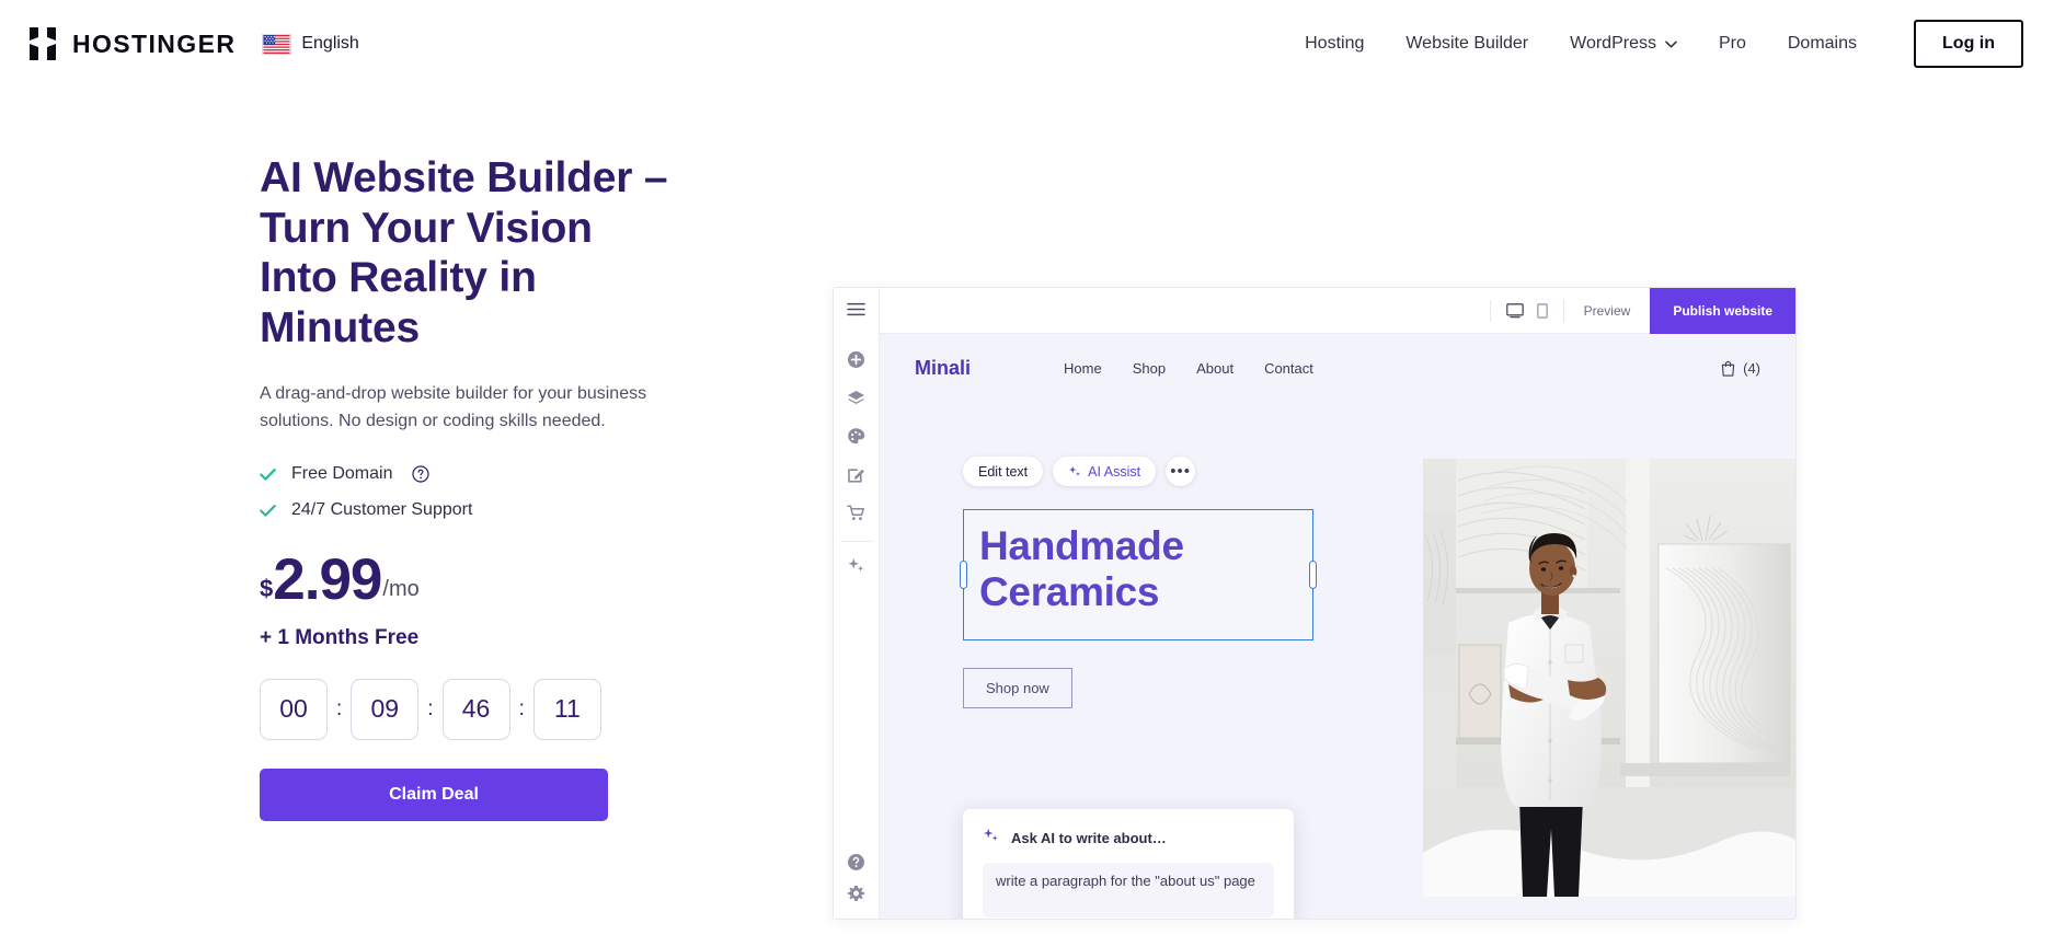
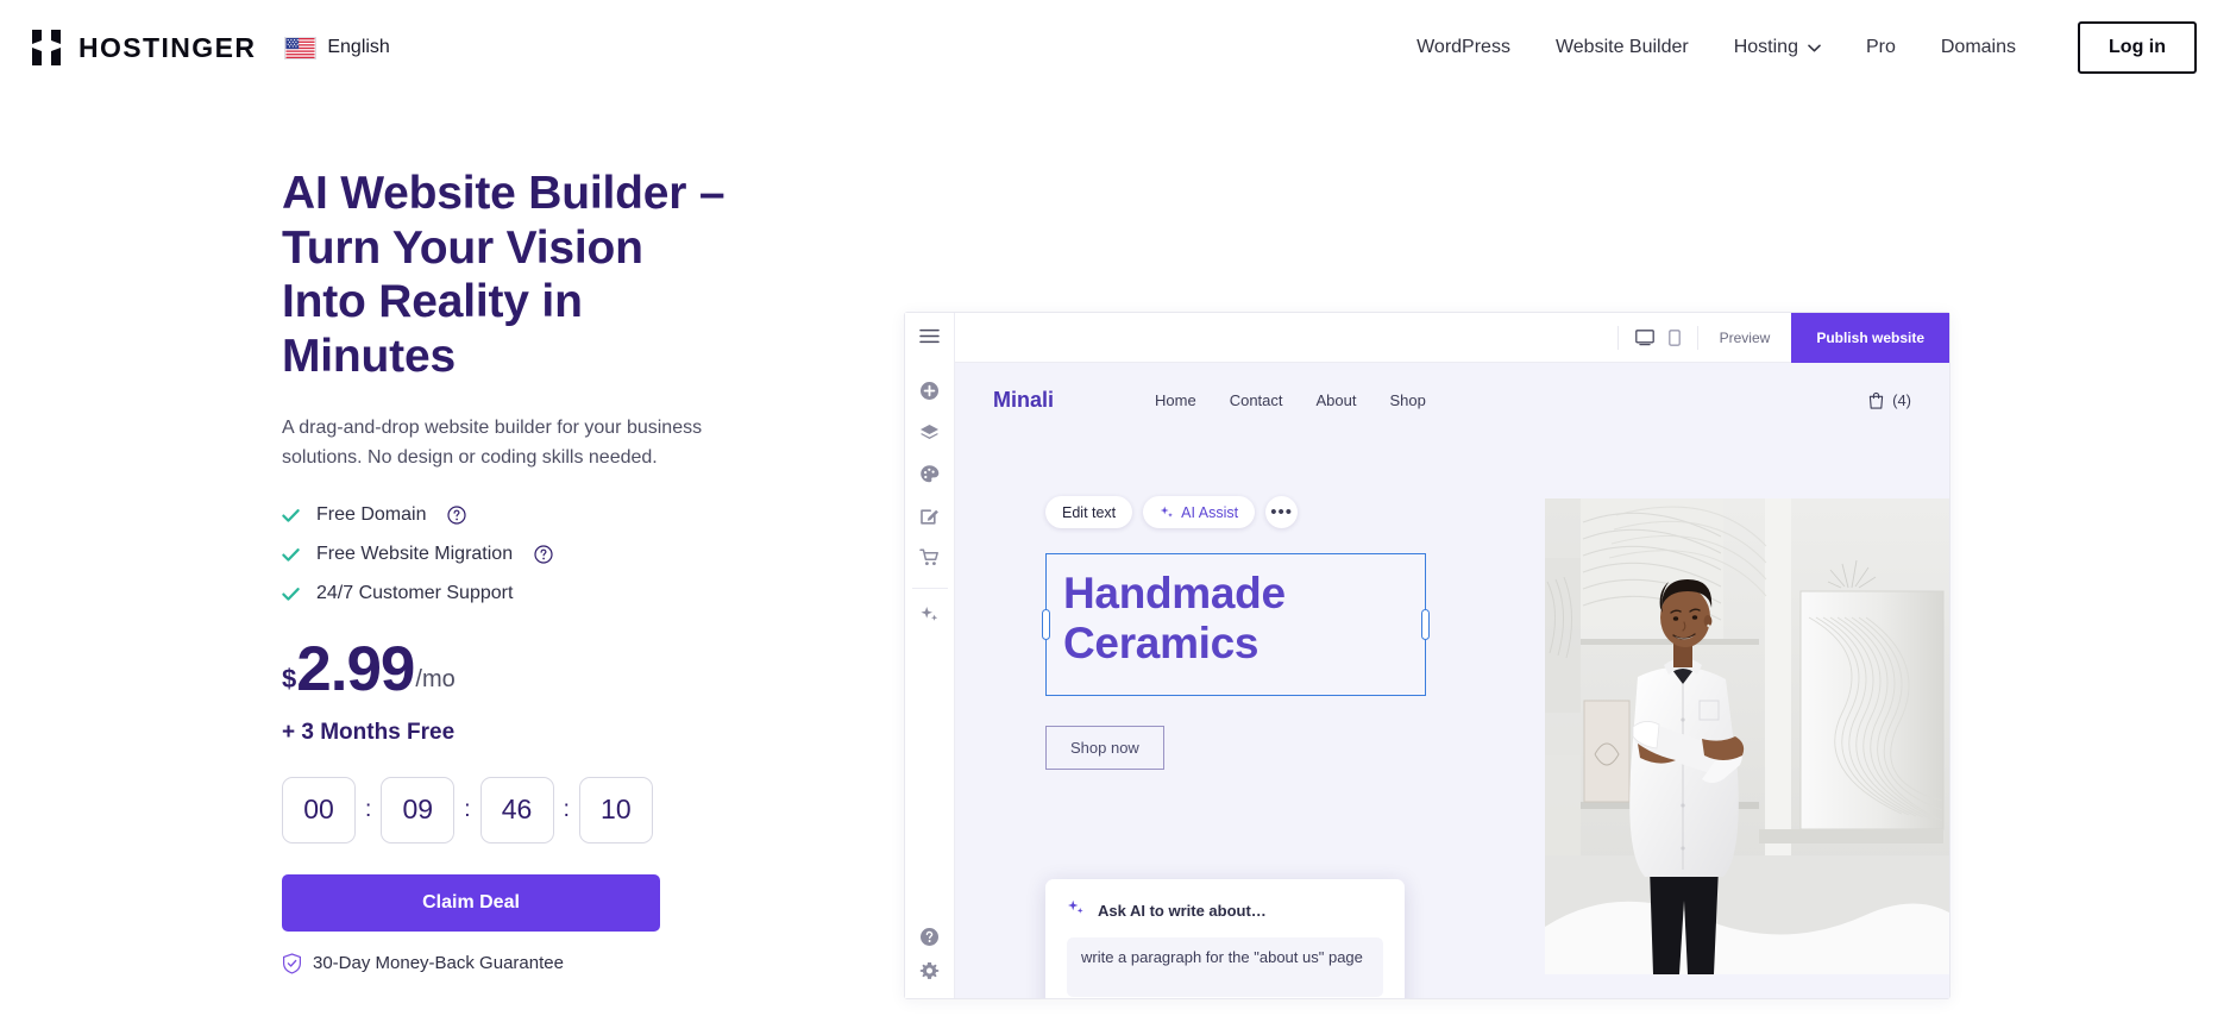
  HOSTINGER
  English
- Hosting
+ WordPress
  Website Builder
- WordPress
+ Hosting
  Pro
  Domains
  Log in
  AI Website Builder – Turn Your Vision Into Reality in Minutes
  A drag-and-drop website builder for your business solutions. No design or coding skills needed.
  Free Domain
+ Free Website Migration
  24/7 Customer Support
  $
  2.99
  /mo
- + 1 Months Free
+ + 3 Months Free
  00
  :
  09
  :
  46
  :
- 11
+ 10
  Claim Deal
+ 30-Day Money-Back Guarantee
  Preview
  Publish website
  Minali
  Home
- Shop
+ Contact
  About
- Contact
+ Shop
  (4)
  Edit text
  AI Assist
  •••
  Handmade Ceramics
  Shop now
  Ask AI to write about…
  write a paragraph for the "about us" page
